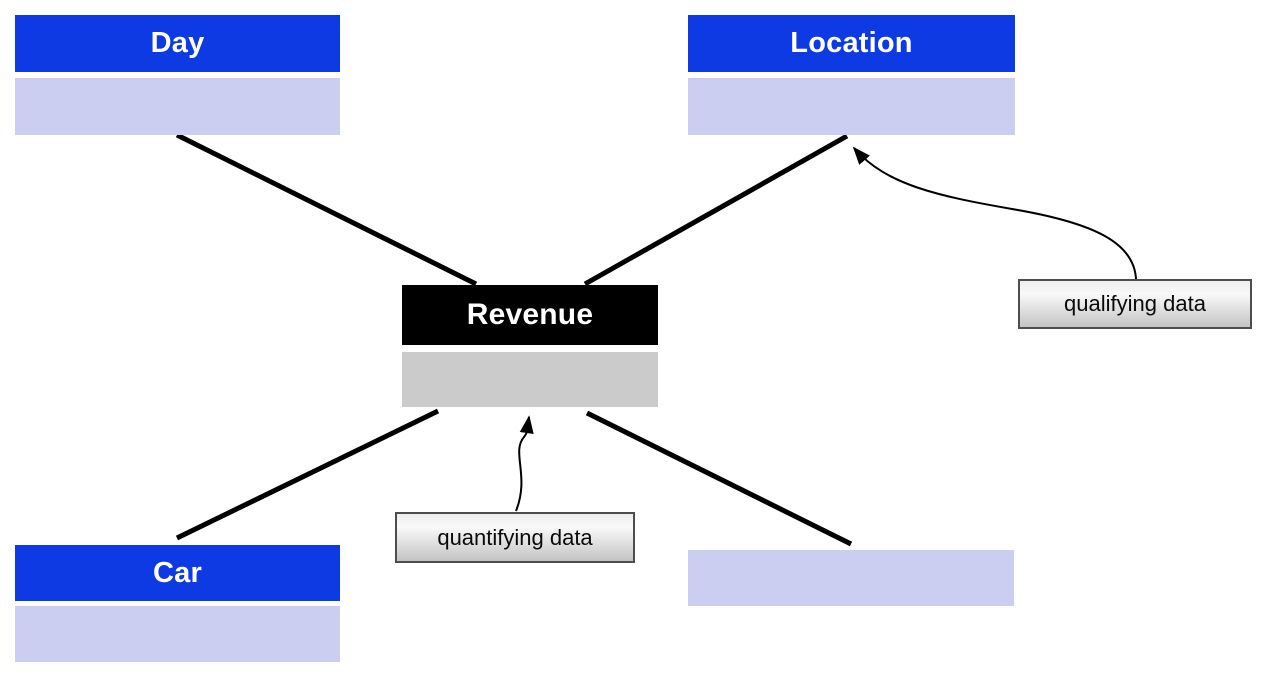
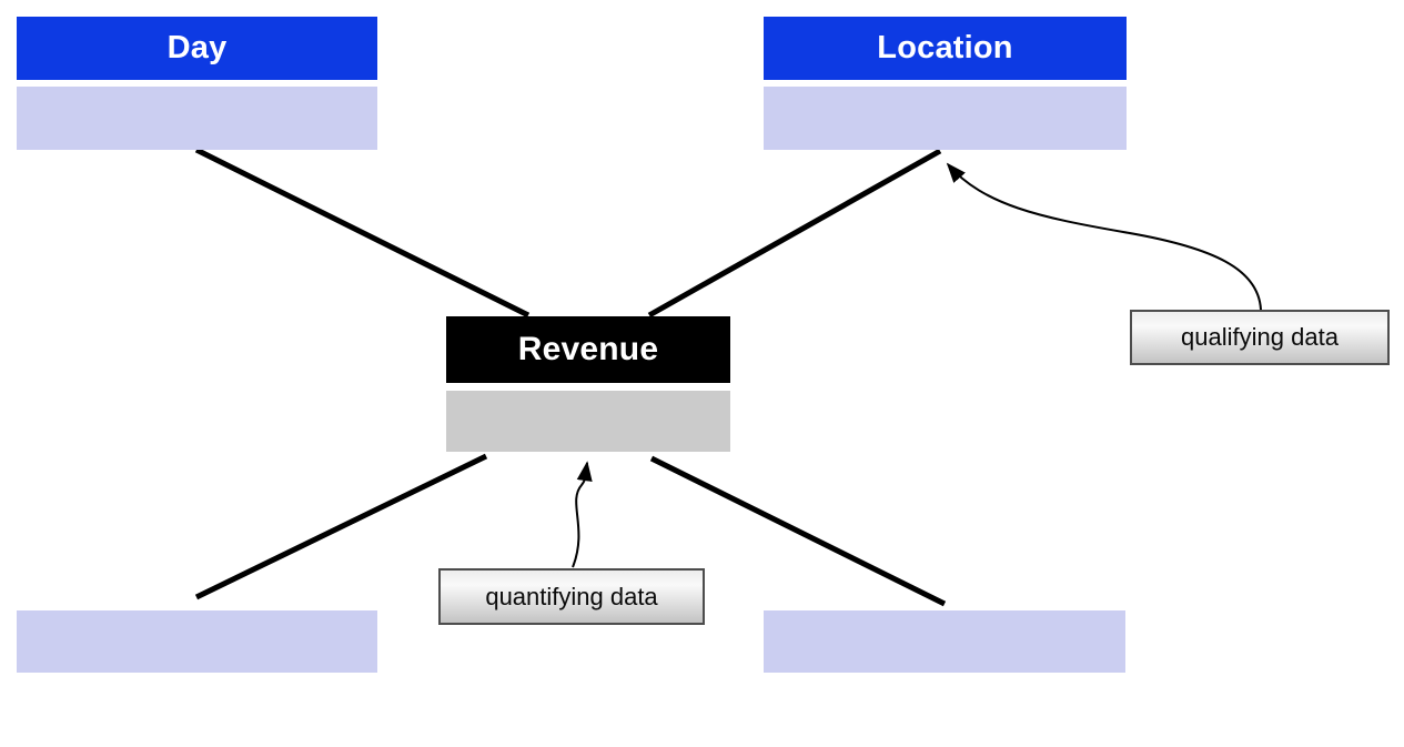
  Day
  Location
  Revenue
- Car
  qualifying data
  quantifying data
